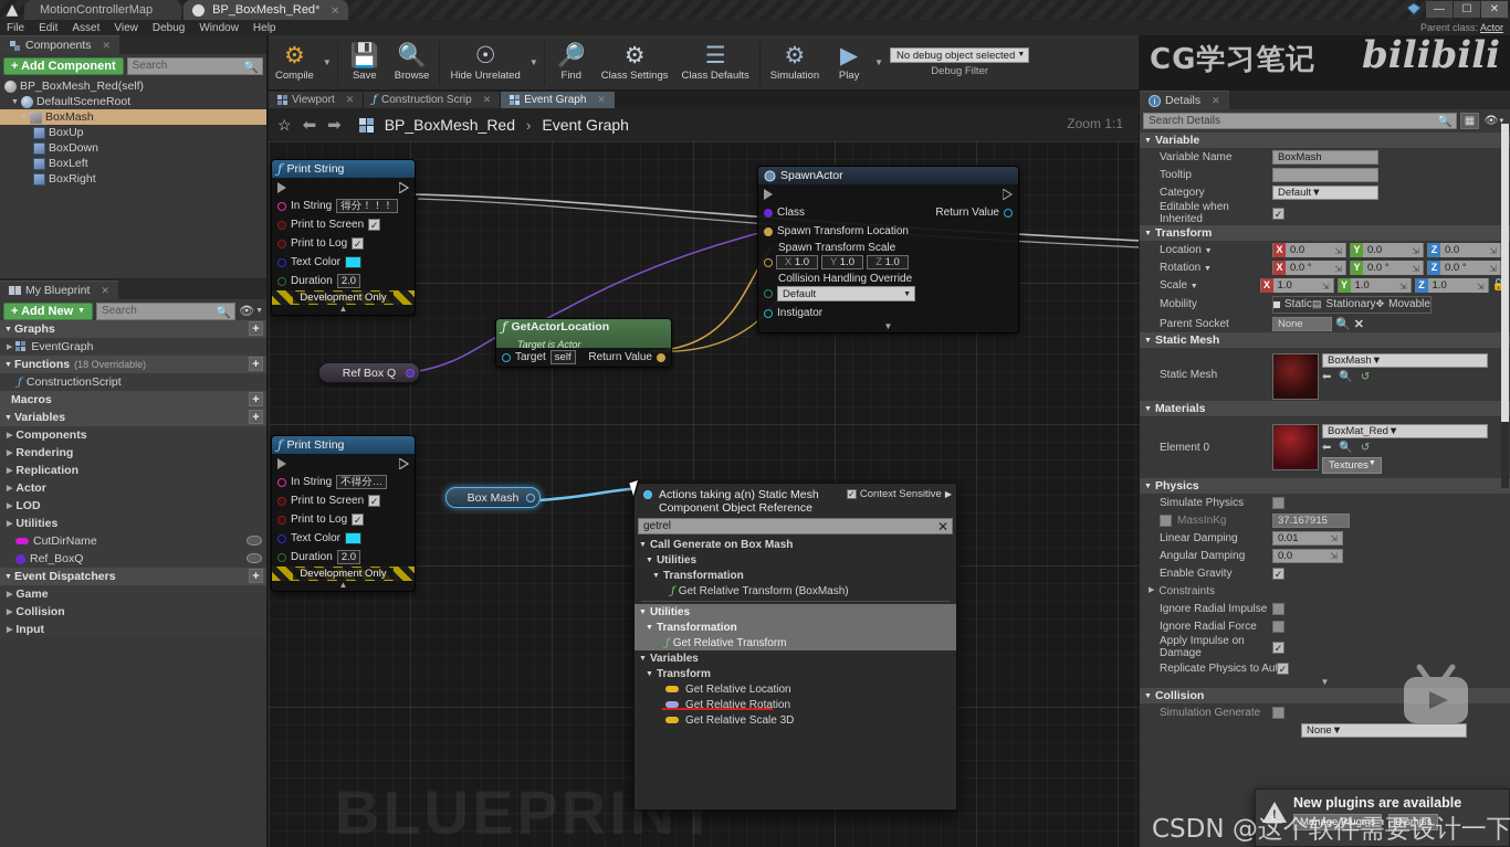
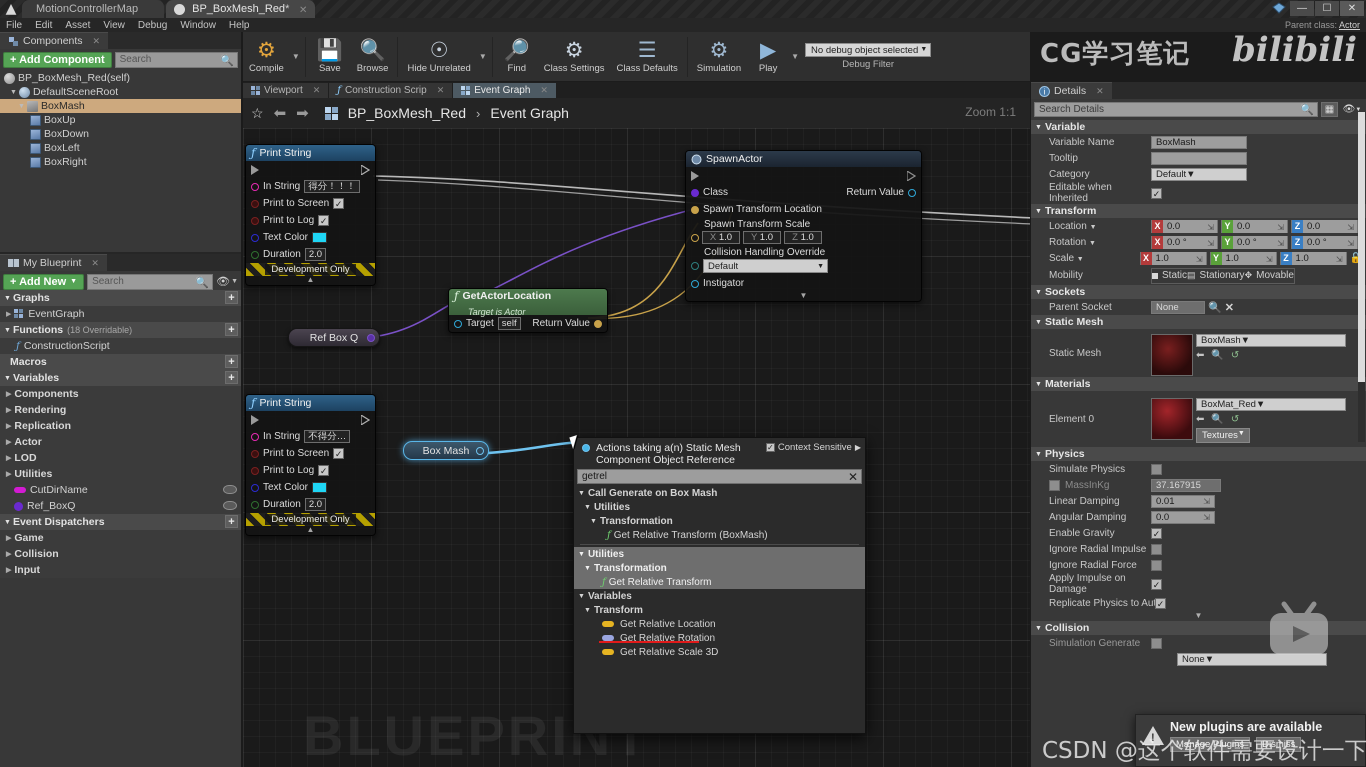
  ▲
  MotionControllerMap
  BP_BoxMesh_Red*
  ✕
  —
  ☐
  ✕
  File
  Edit
  Asset
  View
  Debug
  Window
  Help
  Parent class: Actor
  Components
  ✕
  + Add Component
  Search
  🔍
  BP_BoxMesh_Red(self)
  DefaultSceneRoot
  BoxMash
  BoxUp
  BoxDown
  BoxLeft
  BoxRight
  My Blueprint
  ✕
  + Add New
  Search
  🔍
  👁
  Graphs
  +
  EventGraph
  Functions
  (18 Overridable)
  +
  ƒ
  ConstructionScript
  Macros
  +
  Variables
  +
  Components
  Rendering
  Replication
  Actor
  LOD
  Utilities
  CutDirName
  Ref_BoxQ
  Event Dispatchers
  +
  Game
  Collision
  Input
  ⚙
  Compile
  ▼
  💾
  Save
  🔍
  Browse
  ☉
  Hide Unrelated
  ▼
  🔎
  Find
  ⚙
  Class Settings
  ☰
  Class Defaults
  ⚙
  Simulation
  ▶
  Play
  ▼
  No debug object selected
  Debug Filter
  CG学习笔记
  bilibili
  Viewport
  ✕
  ƒ
  Construction Scrip
  ✕
  Event Graph
  ✕
  ☆
  ⬅
  ➡
  BP_BoxMesh_Red
  ›
  Event Graph
  Zoom 1:1
  BLUEPRINT
  ƒ
  Print String
  In String
  得分！！！
  Print to Screen
  ✓
  Print to Log
  ✓
  Text Color
  Duration
  2.0
  Development Only
  ▲
  Ref Box Q
  ƒ
  GetActorLocation
  Target is Actor
  Target
  self
  Return Value
  SpawnActor
  Class
  Return Value
  Spawn Transform Location
  Spawn Transform Scale
  X 1.0
  Y 1.0
  Z 1.0
  Collision Handling Override
  Default
  Instigator
  ▼
  ƒ
  Print String
  In String
  不得分…
  Print to Screen
  ✓
  Print to Log
  ✓
  Text Color
  Duration
  2.0
  Development Only
  ▲
  Box Mash
  Actions taking a(n) Static Mesh Component Object Reference
  ✓
  Context Sensitive
  ▶
  getrel
  ✕
  Call Generate on Box Mash
  Utilities
  Transformation
  ƒ
  Get Relative Transform (BoxMash)
  Utilities
  Transformation
  ƒ
  Get Relative Transform
  Variables
  Transform
  Get Relative Location
  Get Relative Rotation
  Get Relative Scale 3D
  i
  Details
  ✕
  Search Details
  🔍
  ▦
  👁
  Variable
  Variable Name
  BoxMash
  Tooltip
  Category
  Default
  ▼
  Editable when Inherited
  ✓
  Transform
  Location
  X
  0.0
  ⇲
  Y
  0.0
  ⇲
  Z
  0.0
  ⇲
  Rotation
  X
  0.0 °
  ⇲
  Y
  0.0 °
  ⇲
  Z
  0.0 °
  ⇲
  Scale
  X
  1.0
  ⇲
  Y
  1.0
  ⇲
  Z
  1.0
  ⇲
  🔓
  Mobility
  Static
  ▤
  Stationary
  ✥
  Movable
+ Sockets
  Parent Socket
  None
  🔍
  ✕
  Static Mesh
  Static Mesh
  BoxMash
  ▼
  ⬅
  🔍
  ↺
  Materials
  Element 0
  BoxMat_Red
  ▼
  ⬅
  🔍
  ↺
  Textures
  Physics
  Simulate Physics
  ☐
  ☐
  MassInKg
  37.167915
  Linear Damping
  0.01
  ⇲
  Angular Damping
  0.0
  ⇲
  Enable Gravity
  ✓
- Constraints
  Ignore Radial Impulse
  ☐
  Ignore Radial Force
  ☐
  Apply Impulse on Damage
  ✓
  Replicate Physics to Au
  ✓
  ▼
  Collision
  Simulation Generate
  ☐
  None
  ▼
  !
  New plugins are available
  Manage Plugins
  Dismiss
  CSDN @这个软件需要设计一下
